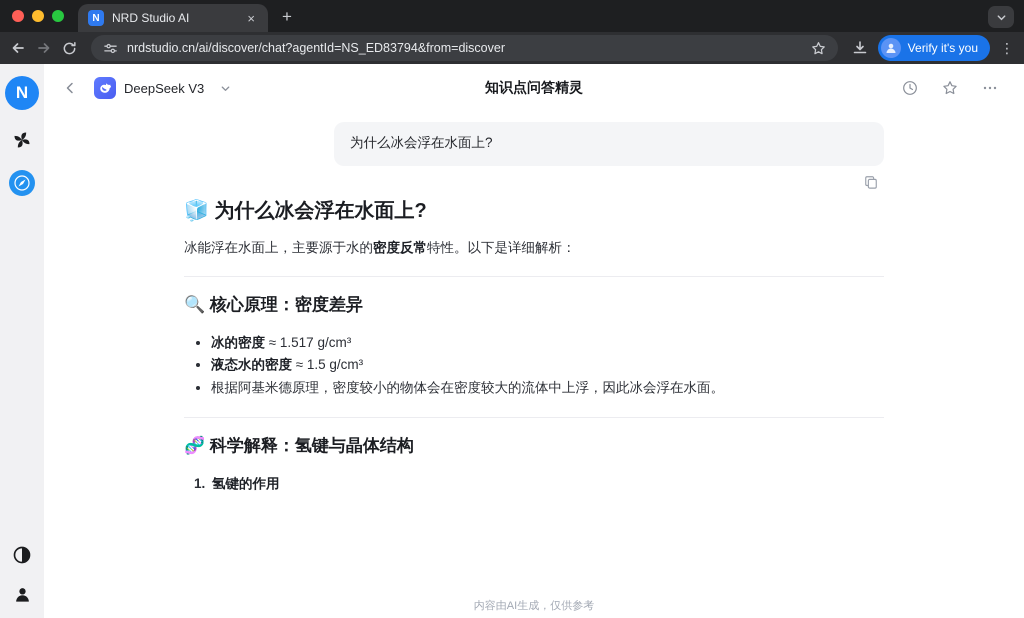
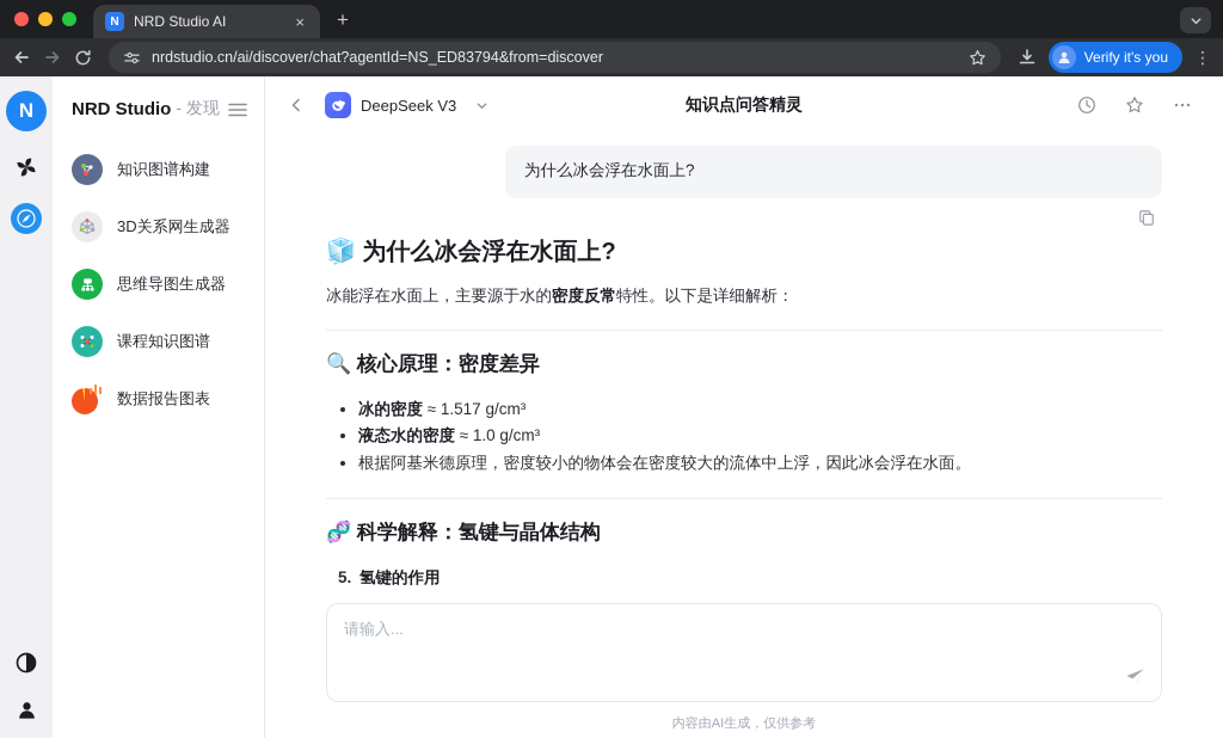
  N
  NRD Studio AI
  ×
  +
  nrdstudio.cn/ai/discover/chat?agentId=NS_ED83794&from=discover
  Verify it's you
  ⋮
  N
+ NRD Studio
+ - 发现
+ 知识图谱构建
+ 3D关系网生成器
+ 思维导图生成器
+ 课程知识图谱
+ 数据报告图表
  知识点问答精灵
  DeepSeek V3
  为什么冰会浮在水面上?
  🧊 为什么冰会浮在水面上?
  冰能浮在水面上，主要源于水的密度反常特性。以下是详细解析：
  🔍 核心原理：密度差异
  冰的密度 ≈ 1.517 g/cm³
- 液态水的密度 ≈ 1.5 g/cm³
+ 液态水的密度 ≈ 1.0 g/cm³
  根据阿基米德原理，密度较小的物体会在密度较大的流体中上浮，因此冰会浮在水面。
  🧬 科学解释：氢键与晶体结构
- 1.
+ 5.
  氢键的作用
+ 请输入...
  内容由AI生成，仅供参考
